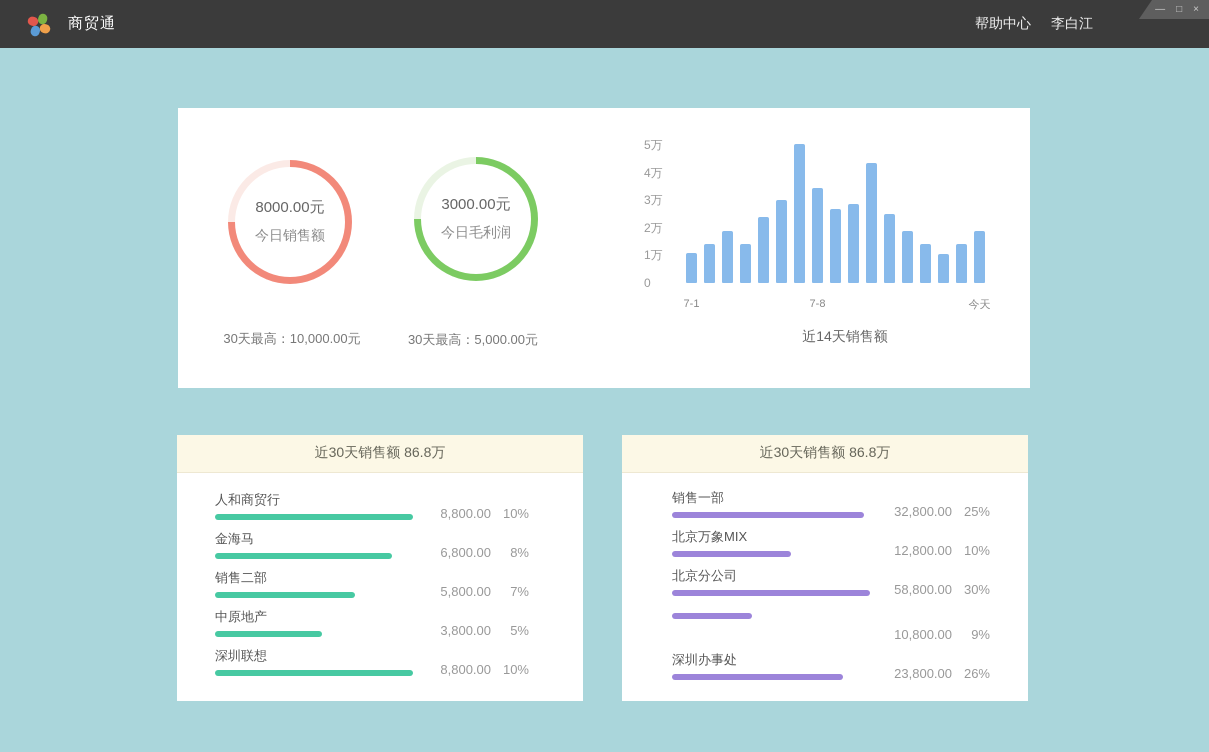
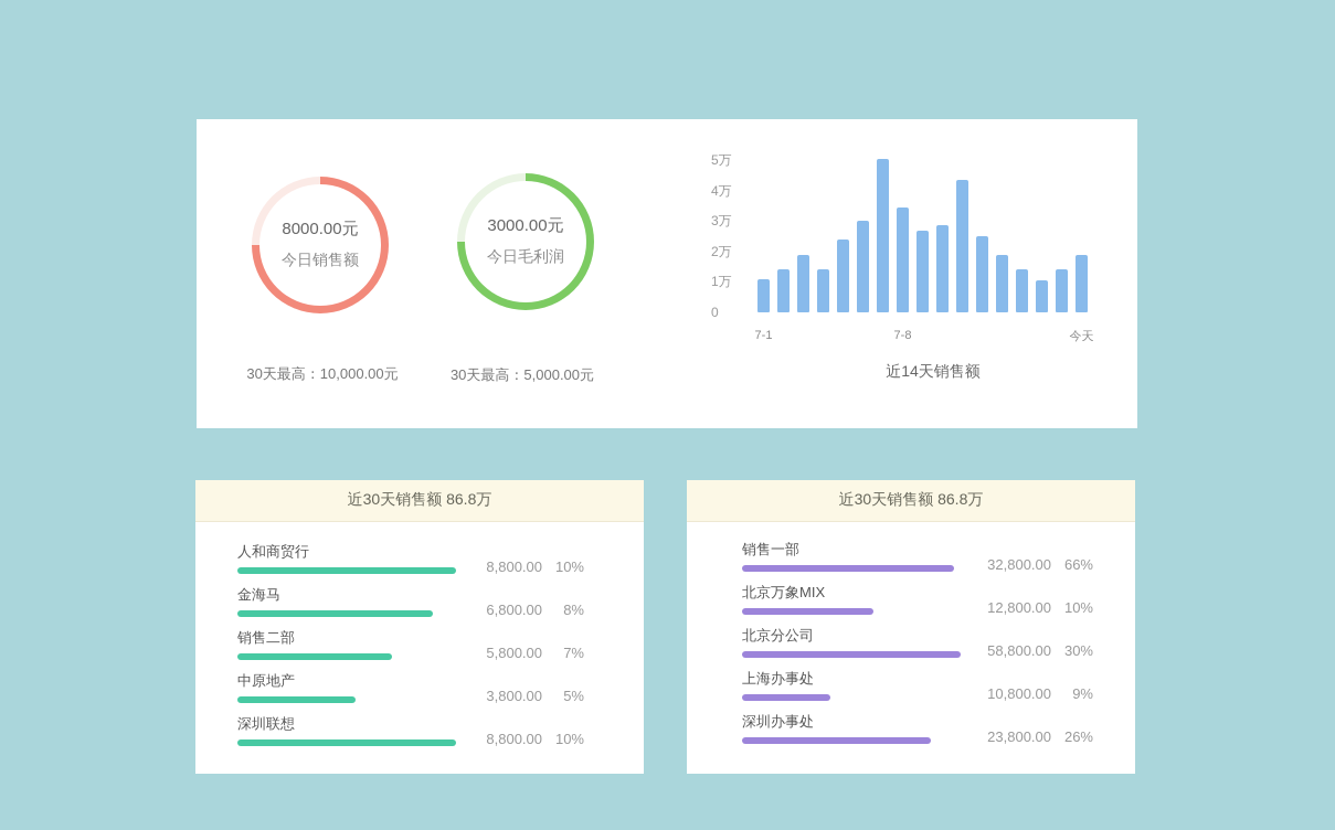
- 商贸通
- 帮助中心
- 李白江
- —
- □
- ×
  8000.00元
  今日销售额
  30天最高：10,000.00元
  3000.00元
  今日毛利润
  30天最高：5,000.00元
  5万
  4万
  3万
  2万
  1万
  0
  7-1
  7-8
  今天
  近14天销售额
  近30天销售额 86.8万
  人和商贸行
  8,800.00
  10%
  金海马
  6,800.00
  8%
  销售二部
  5,800.00
  7%
  中原地产
  3,800.00
  5%
  深圳联想
  8,800.00
  10%
  近30天销售额 86.8万
  销售一部
  32,800.00
- 25%
+ 66%
  北京万象MIX
  12,800.00
  10%
  北京分公司
  58,800.00
  30%
+ 上海办事处
  10,800.00
  9%
  深圳办事处
  23,800.00
  26%
